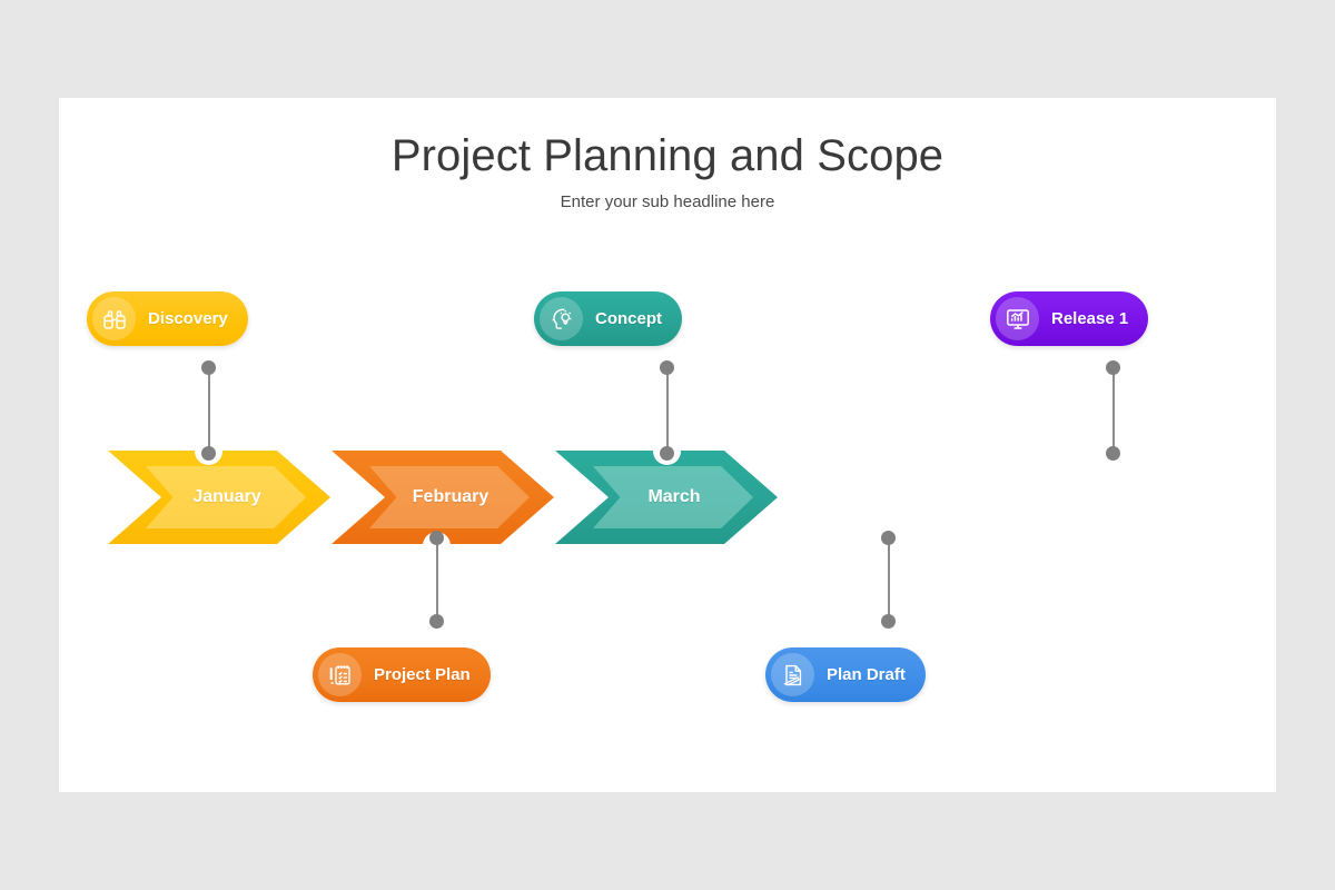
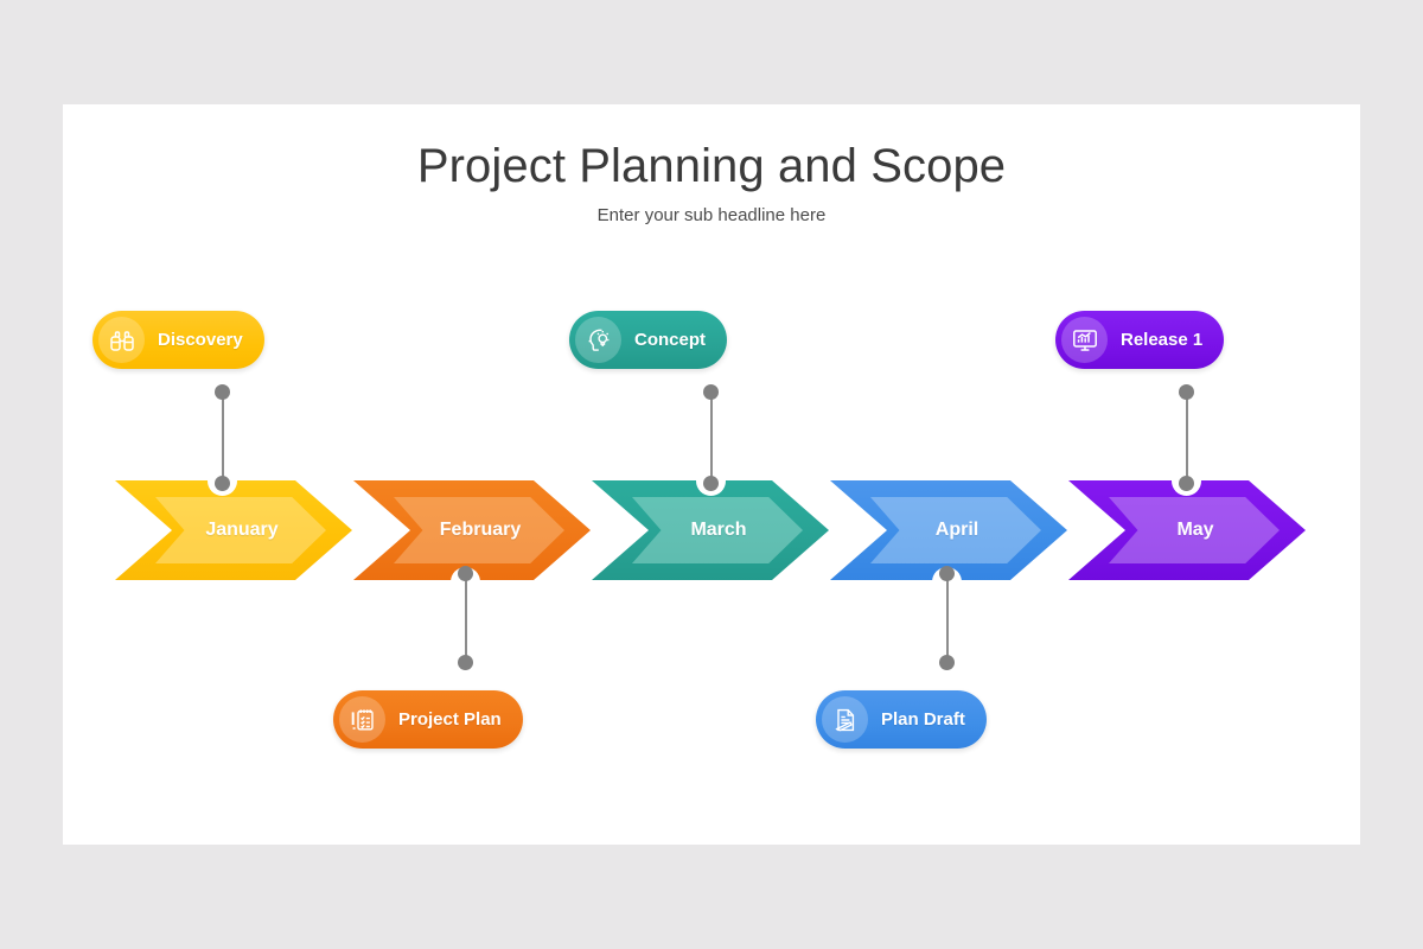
  Project Planning and Scope
  Enter your sub headline here
  January
  February
  March
+ April
+ May
  Discovery
  Concept
  Release 1
  Project Plan
  Plan Draft
